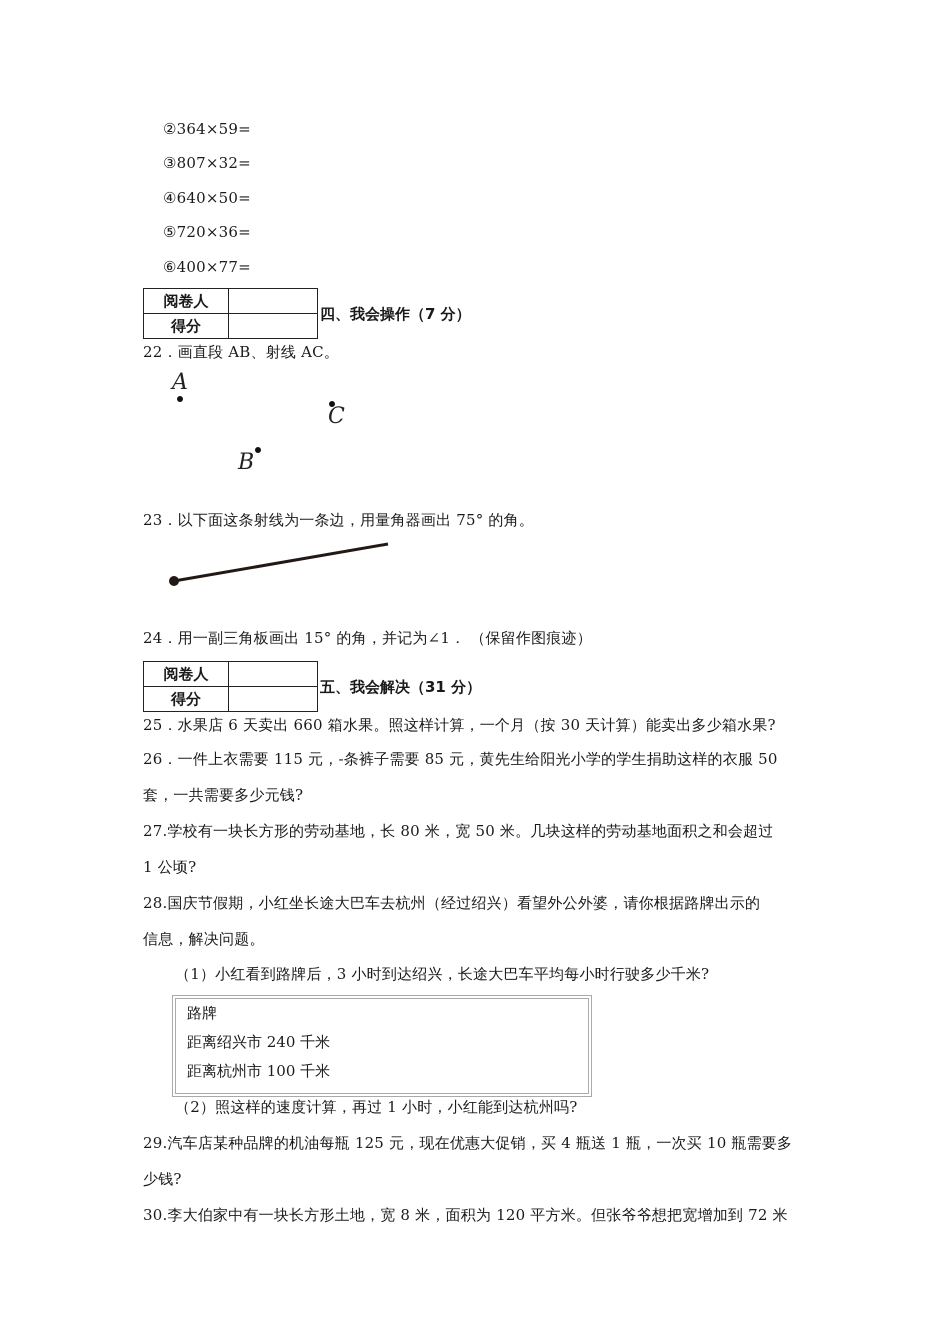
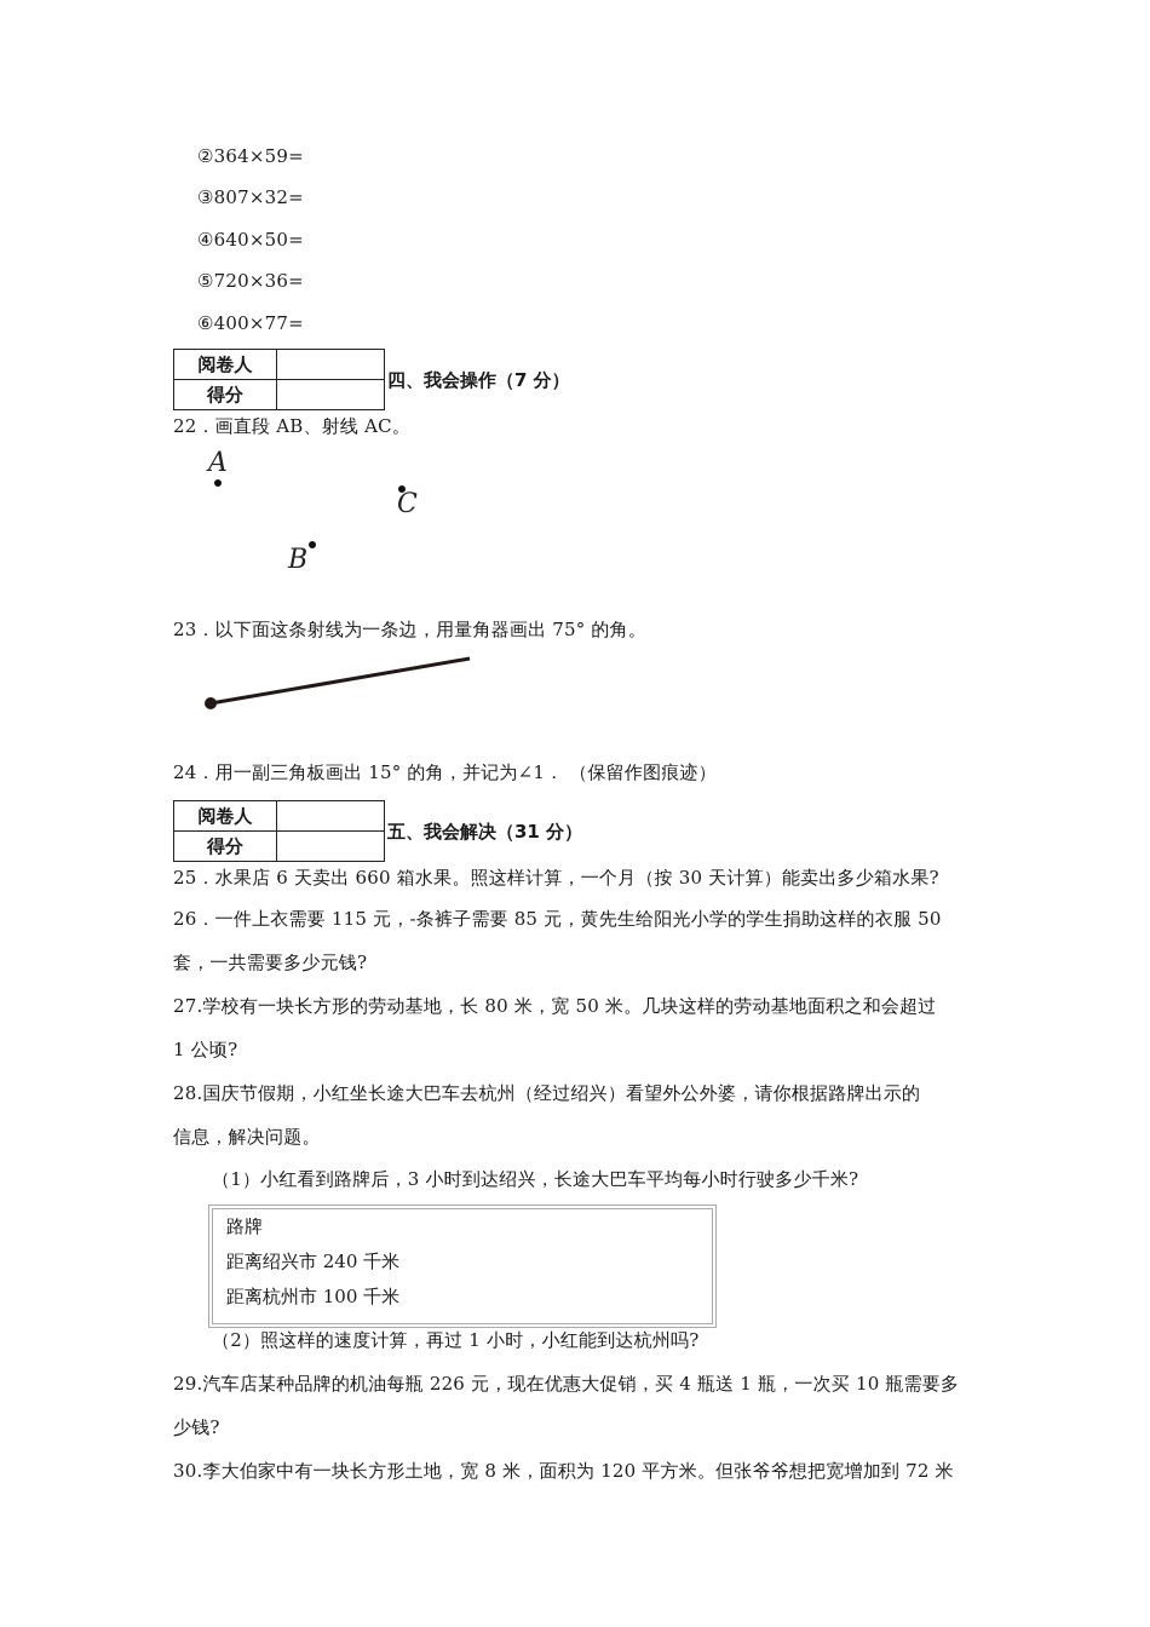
  ②364×59=
  ③807×32=
  ④640×50=
  ⑤720×36=
  ⑥400×77=
  阅卷人
  得分
  四、我会操作（7 分）
  22．画直段 AB、射线 AC。
  A
  C
  B
  23．以下面这条射线为一条边，用量角器画出 75° 的角。
  24．用一副三角板画出 15° 的角，并记为∠1． （保留作图痕迹）
  阅卷人
  得分
  五、我会解决（31 分）
  25．水果店 6 天卖出 660 箱水果。照这样计算，一个月（按 30 天计算）能卖出多少箱水果?
  26．一件上衣需要 115 元，-条裤子需要 85 元，黄先生给阳光小学的学生捐助这样的衣服 50
  套，一共需要多少元钱?
  27.学校有一块长方形的劳动基地，长 80 米，宽 50 米。几块这样的劳动基地面积之和会超过
  1 公顷?
  28.国庆节假期，小红坐长途大巴车去杭州（经过绍兴）看望外公外婆，请你根据路牌出示的
  信息，解决问题。
  （1）小红看到路牌后，3 小时到达绍兴，长途大巴车平均每小时行驶多少千米?
  路牌
  距离绍兴市 240 千米
  距离杭州市 100 千米
  （2）照这样的速度计算，再过 1 小时，小红能到达杭州吗?
- 29.汽车店某种品牌的机油每瓶 125 元，现在优惠大促销，买 4 瓶送 1 瓶，一次买 10 瓶需要多
+ 29.汽车店某种品牌的机油每瓶 226 元，现在优惠大促销，买 4 瓶送 1 瓶，一次买 10 瓶需要多
  少钱?
  30.李大伯家中有一块长方形土地，宽 8 米，面积为 120 平方米。但张爷爷想把宽增加到 72 米
